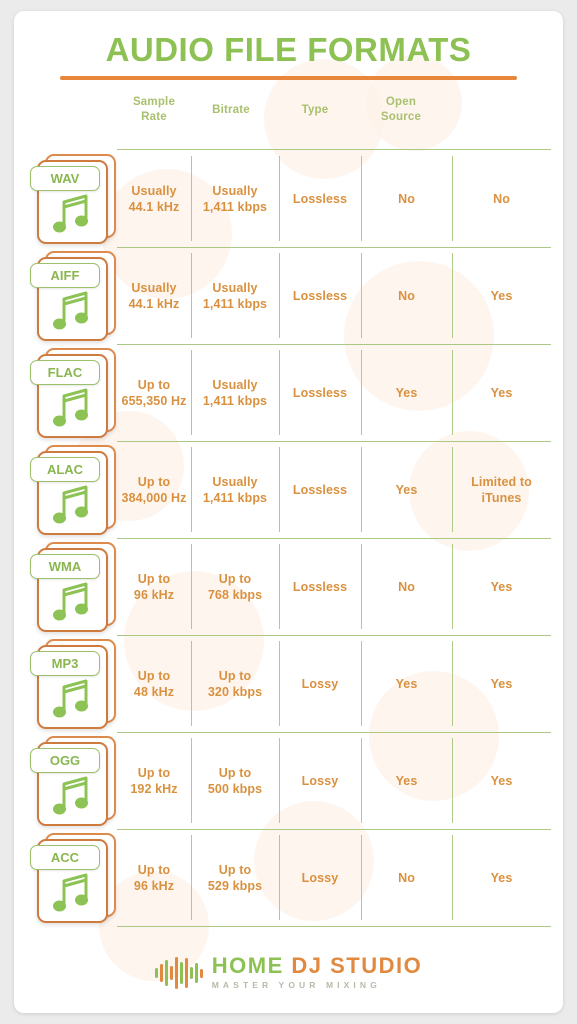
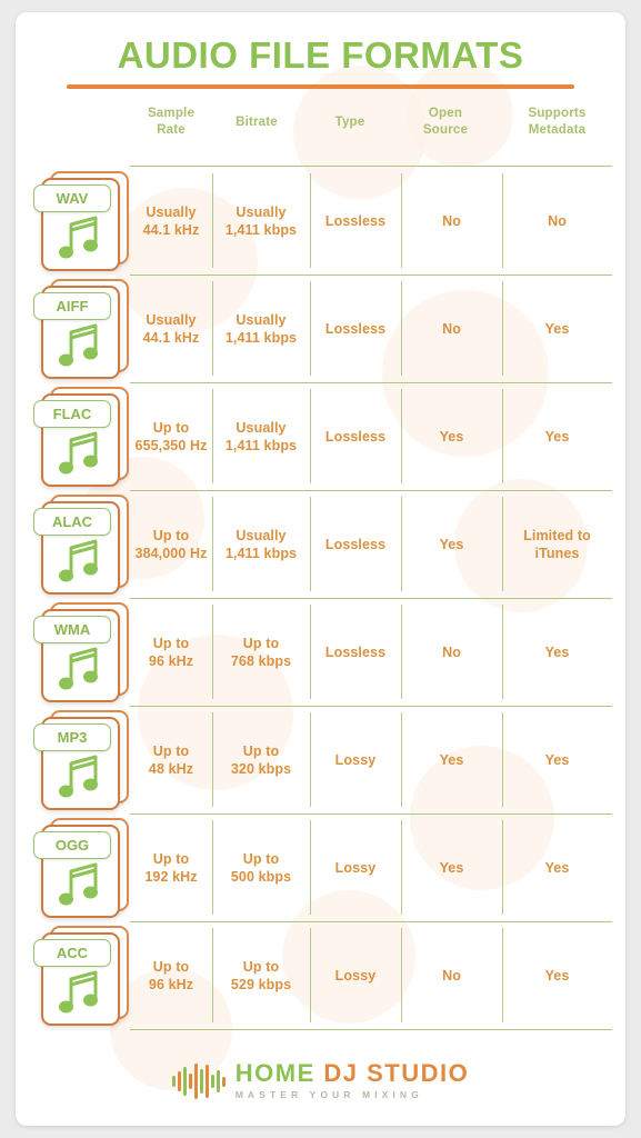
  AUDIO FILE FORMATS
  Sample
  Rate
  Bitrate
  Type
  Open
  Source
+ Supports
+ Metadata
  WAV
  Usually
  44.1 kHz
  Usually
  1,411 kbps
  Lossless
  No
  No
  AIFF
  Usually
  44.1 kHz
  Usually
  1,411 kbps
  Lossless
  No
  Yes
  FLAC
  Up to
  655,350 Hz
  Usually
  1,411 kbps
  Lossless
  Yes
  Yes
  ALAC
  Up to
  384,000 Hz
  Usually
  1,411 kbps
  Lossless
  Yes
  Limited to
  iTunes
  WMA
  Up to
  96 kHz
  Up to
  768 kbps
  Lossless
  No
  Yes
  MP3
  Up to
  48 kHz
  Up to
  320 kbps
  Lossy
  Yes
  Yes
  OGG
  Up to
  192 kHz
  Up to
  500 kbps
  Lossy
  Yes
  Yes
  ACC
  Up to
  96 kHz
  Up to
  529 kbps
  Lossy
  No
  Yes
  HOME DJ STUDIO
  MASTER YOUR MIXING
